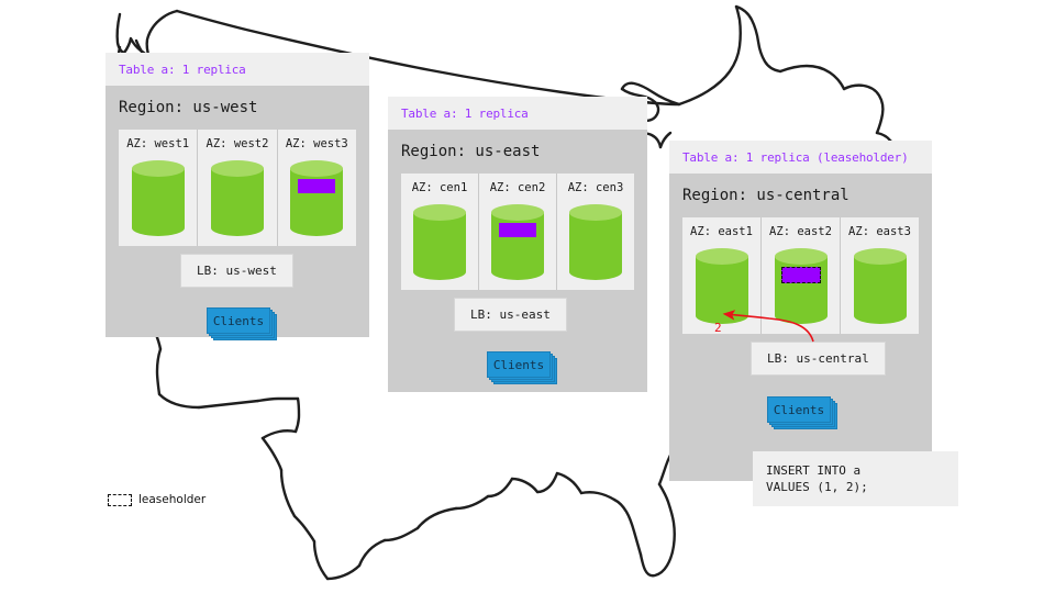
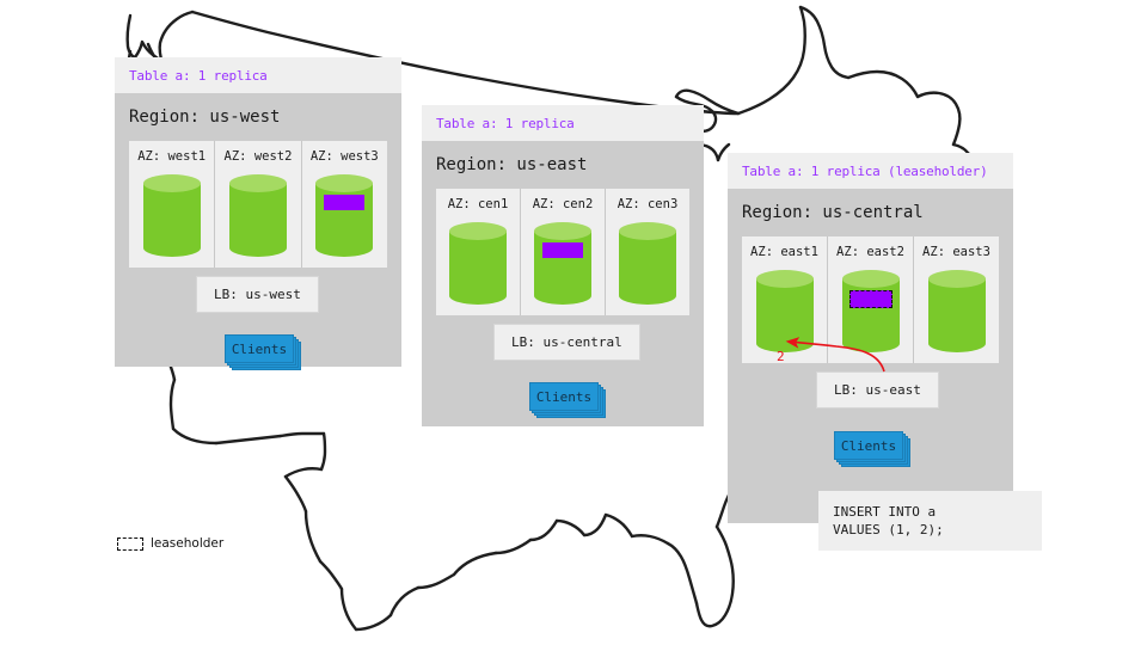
  Table a: 1 replica
  Region: us-west
  AZ: west1
  AZ: west2
  AZ: west3
  LB: us-west
  Clients
  Table a: 1 replica
  Region: us-east
  AZ: cen1
  AZ: cen2
  AZ: cen3
- LB: us-east
+ LB: us-central
  Clients
  Table a: 1 replica (leaseholder)
  Region: us-central
  AZ: east1
  AZ: east2
  AZ: east3
- LB: us-central
+ LB: us-east
  Clients
  INSERT INTO a
  VALUES (1, 2);
  2
  leaseholder
